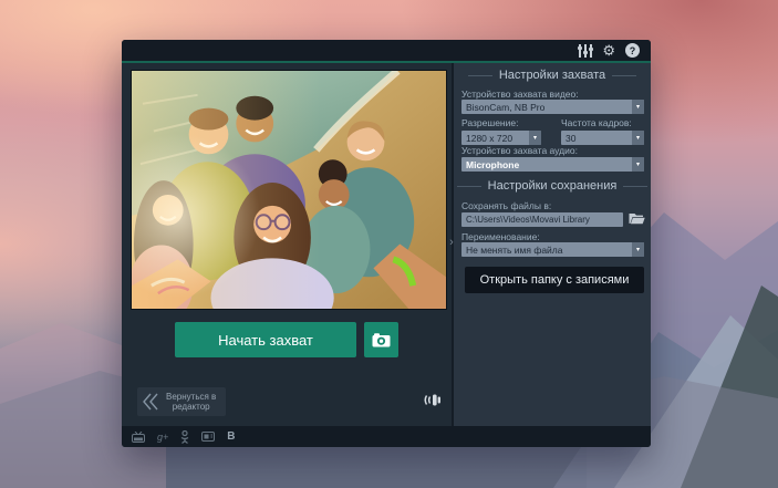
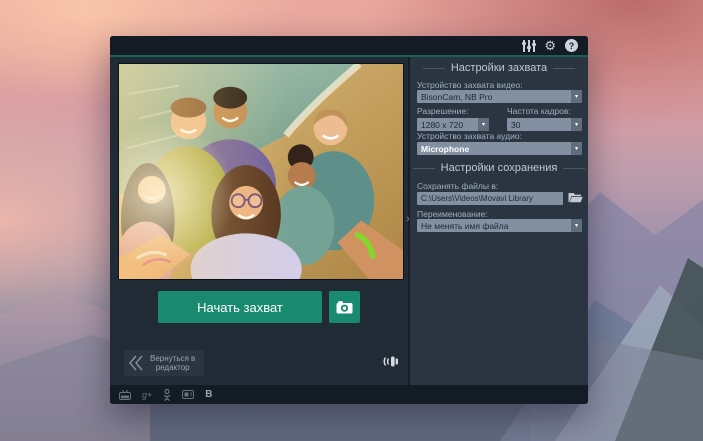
  ⚙
  ?
  Начать захват
  Вернуться в
  редактор
  ›
  Настройки захвата
  Устройство захвата видео:
  BisonCam, NB Pro
  Разрешение:
  Частота кадров:
  1280 x 720
  30
  Устройство захвата аудио:
  Microphone
  Настройки сохранения
  Сохранять файлы в:
  C:\Users\Videos\Movavi Library
  Переименование:
  Не менять имя файла
- Открыть папку с записями
  g+
  B
